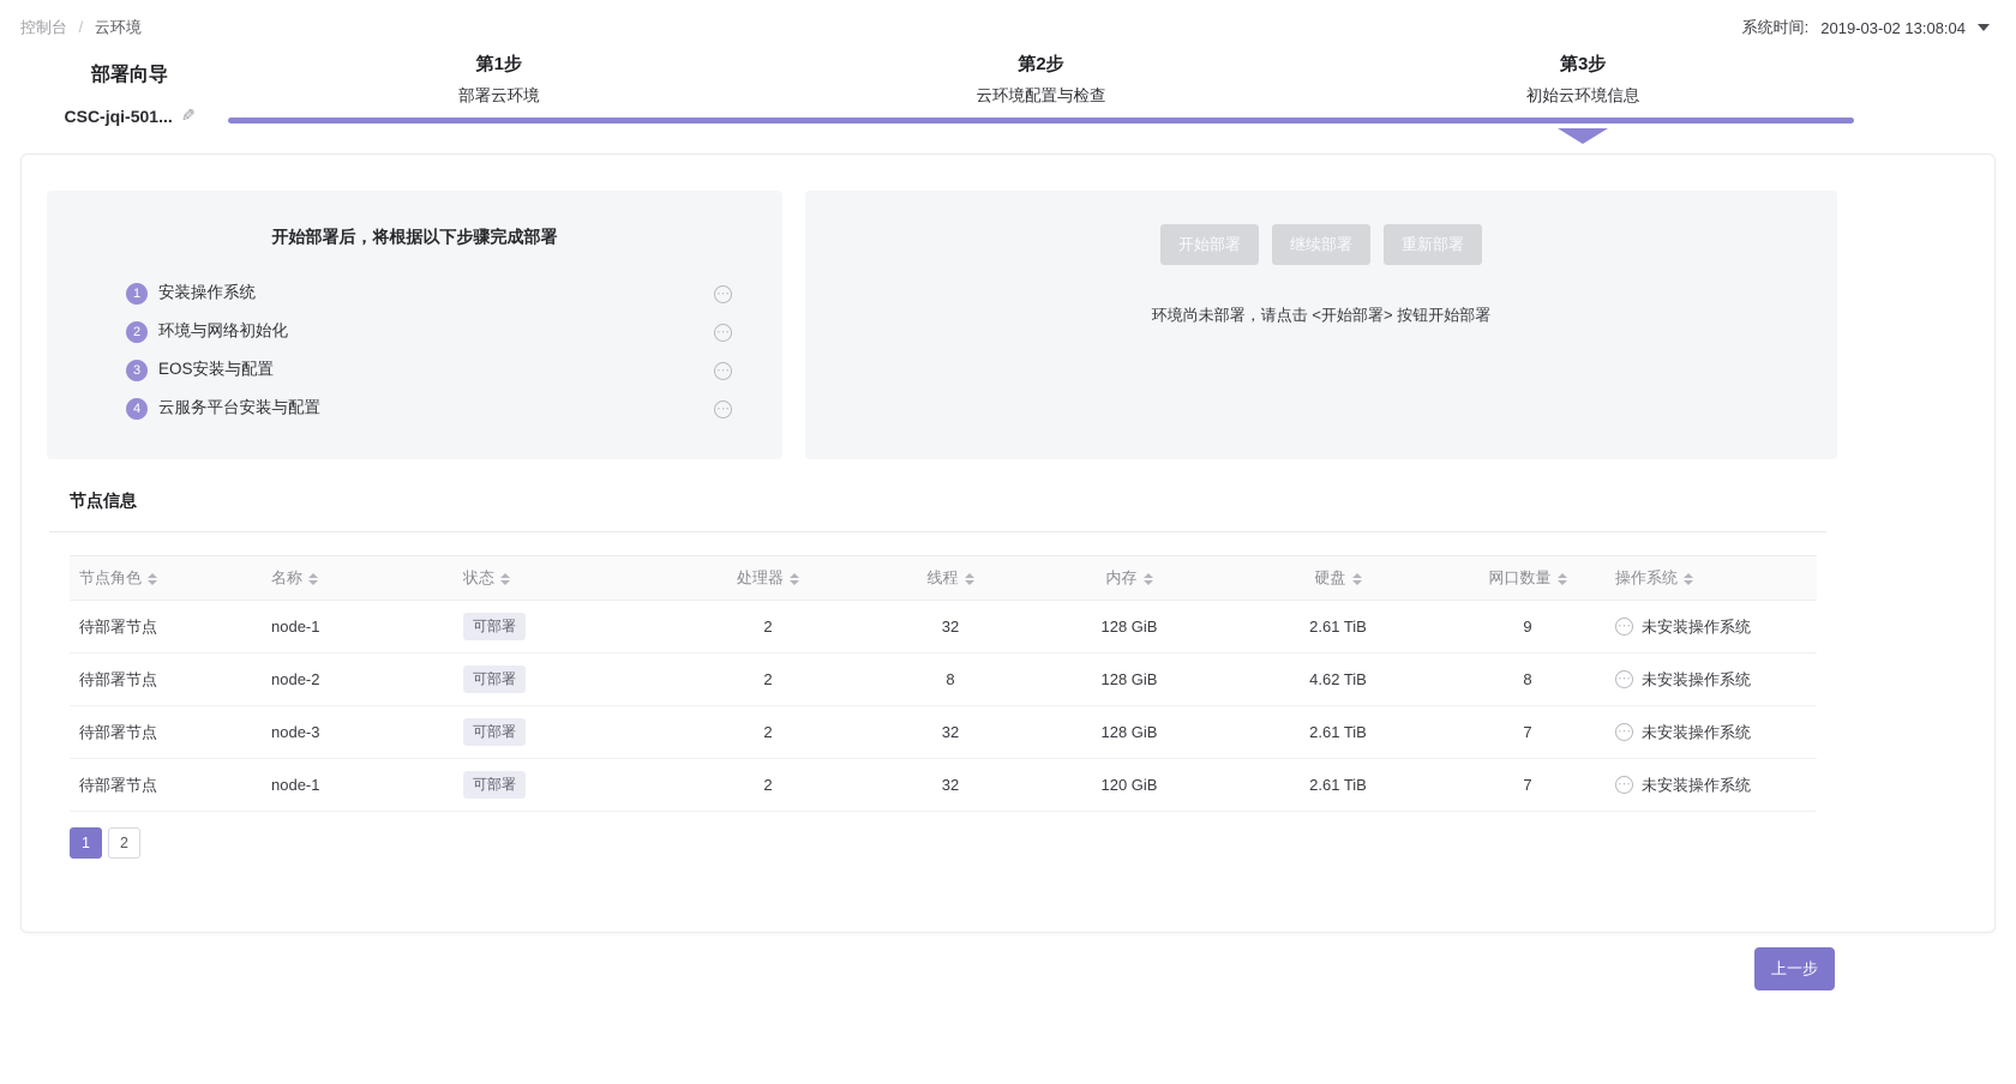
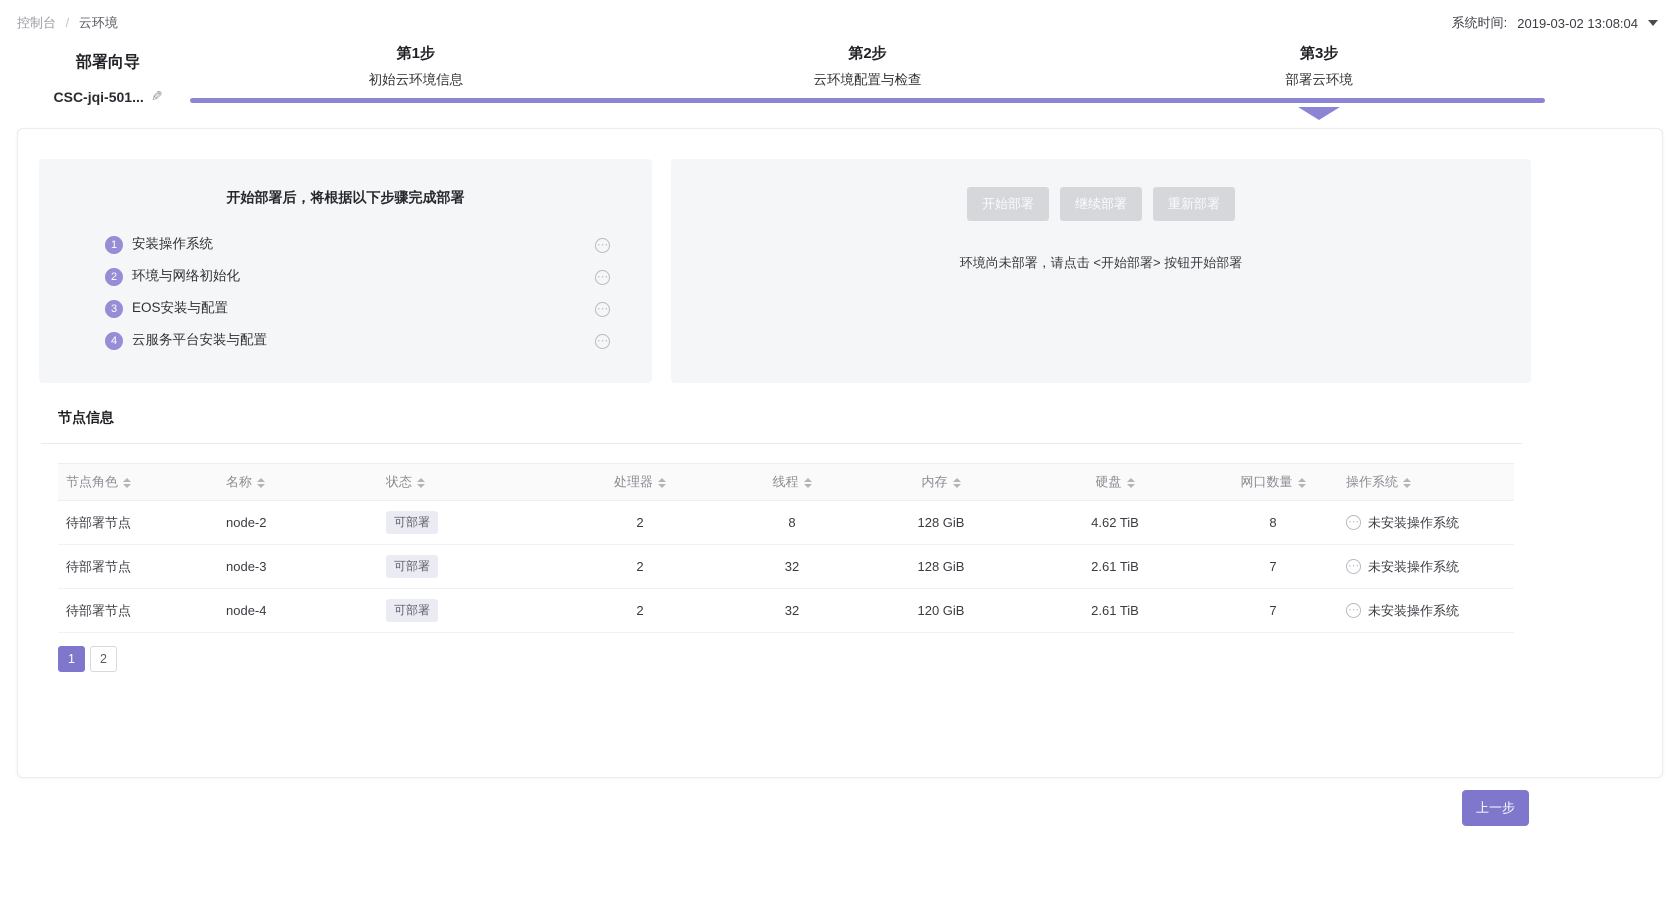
  控制台 / 云环境
  系统时间:
  2019-03-02 13:08:04
  部署向导
  CSC-jqi-501...
  第1步
- 部署云环境
+ 初始云环境信息
  第2步
  云环境配置与检查
  第3步
- 初始云环境信息
+ 部署云环境
  开始部署后，将根据以下步骤完成部署
  1
  安装操作系统
  ⋯
  2
  环境与网络初始化
  ⋯
  3
  EOS安装与配置
  ⋯
  4
  云服务平台安装与配置
  ⋯
  开始部署
  继续部署
  重新部署
  环境尚未部署，请点击 <开始部署> 按钮开始部署
  节点信息
  节点角色	名称	状态	处理器	线程	内存	硬盘	网口数量	操作系统
- 待部署节点	node-1	可部署	2	32	128 GiB	2.61 TiB	9	⋯ 未安装操作系统
  待部署节点	node-2	可部署	2	8	128 GiB	4.62 TiB	8	⋯ 未安装操作系统
  待部署节点	node-3	可部署	2	32	128 GiB	2.61 TiB	7	⋯ 未安装操作系统
- 待部署节点	node-1	可部署	2	32	120 GiB	2.61 TiB	7	⋯ 未安装操作系统
+ 待部署节点	node-4	可部署	2	32	120 GiB	2.61 TiB	7	⋯ 未安装操作系统
  1
  2
  上一步
